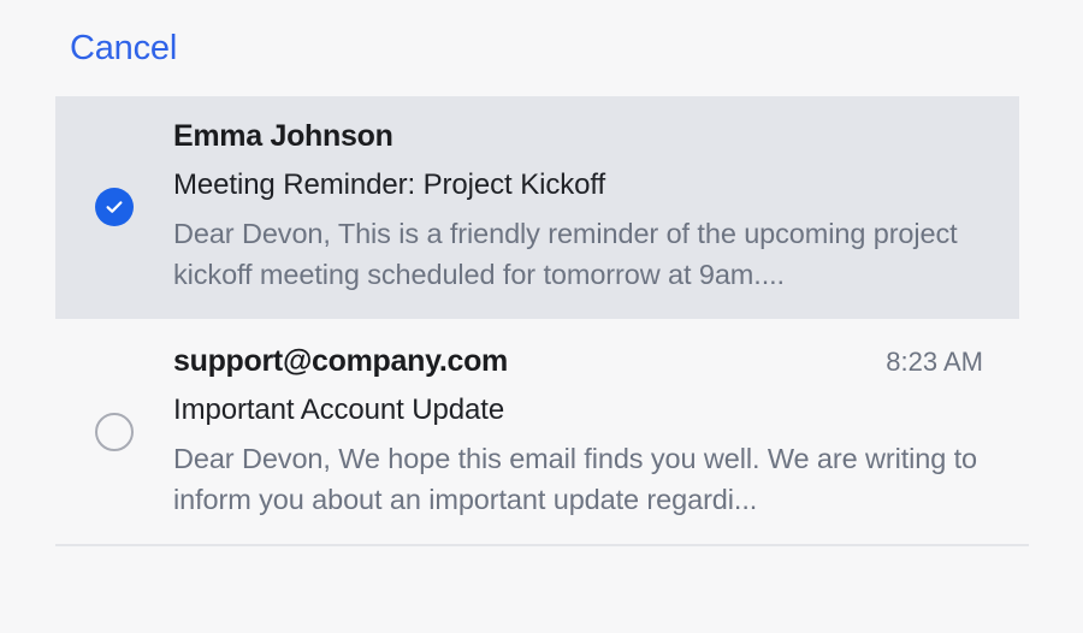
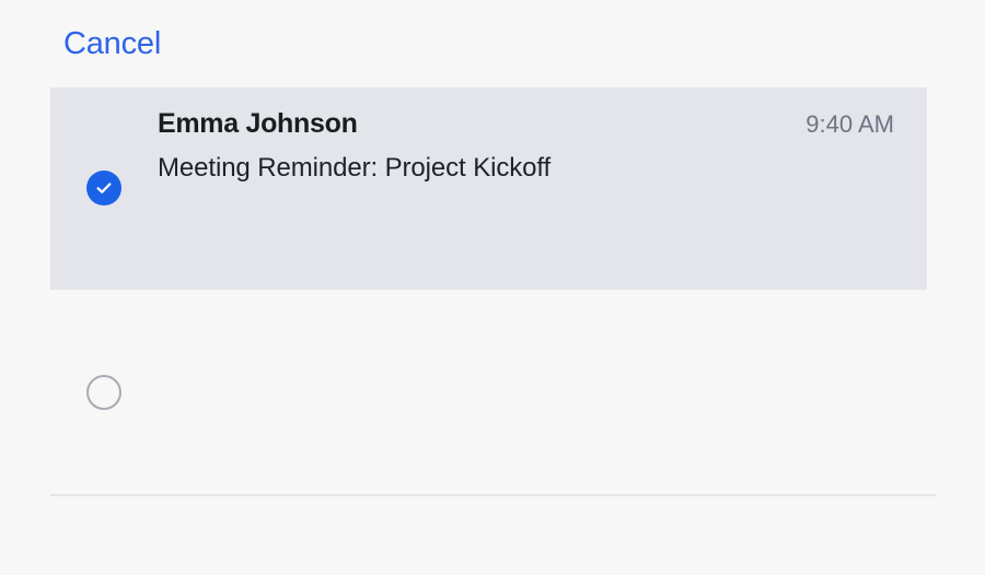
  Cancel
  Emma Johnson
+ 9:40 AM
  Meeting Reminder: Project Kickoff
- Dear Devon, This is a friendly reminder of the upcoming project kickoff meeting scheduled for tomorrow at 9am....
- support@company.com
- 8:23 AM
- Important Account Update
- Dear Devon, We hope this email finds you well. We are writing to inform you about an important update regardi...
